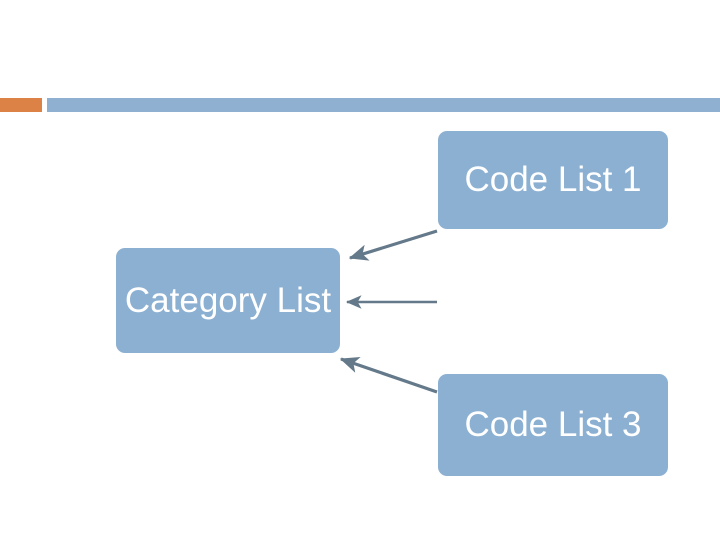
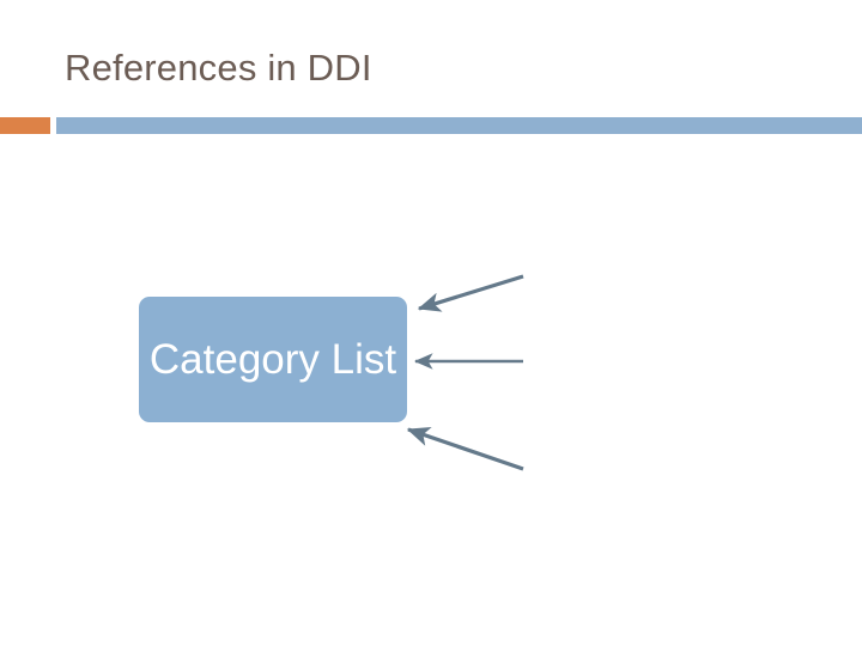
+ References in DDI
  Category List
- Code List 1
- Code List 3
